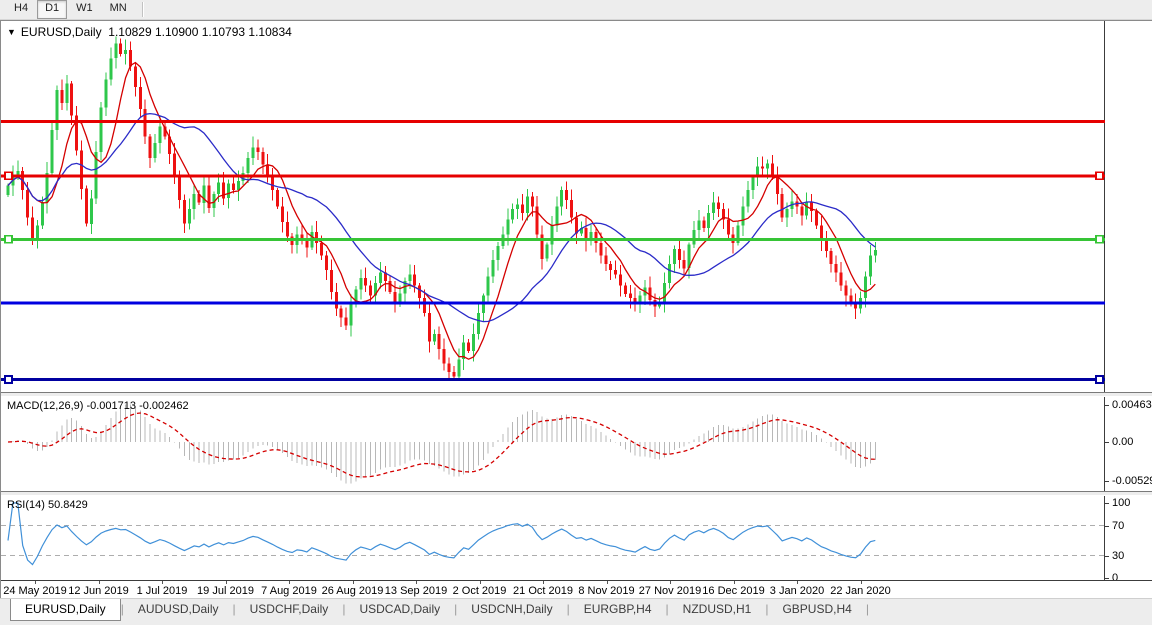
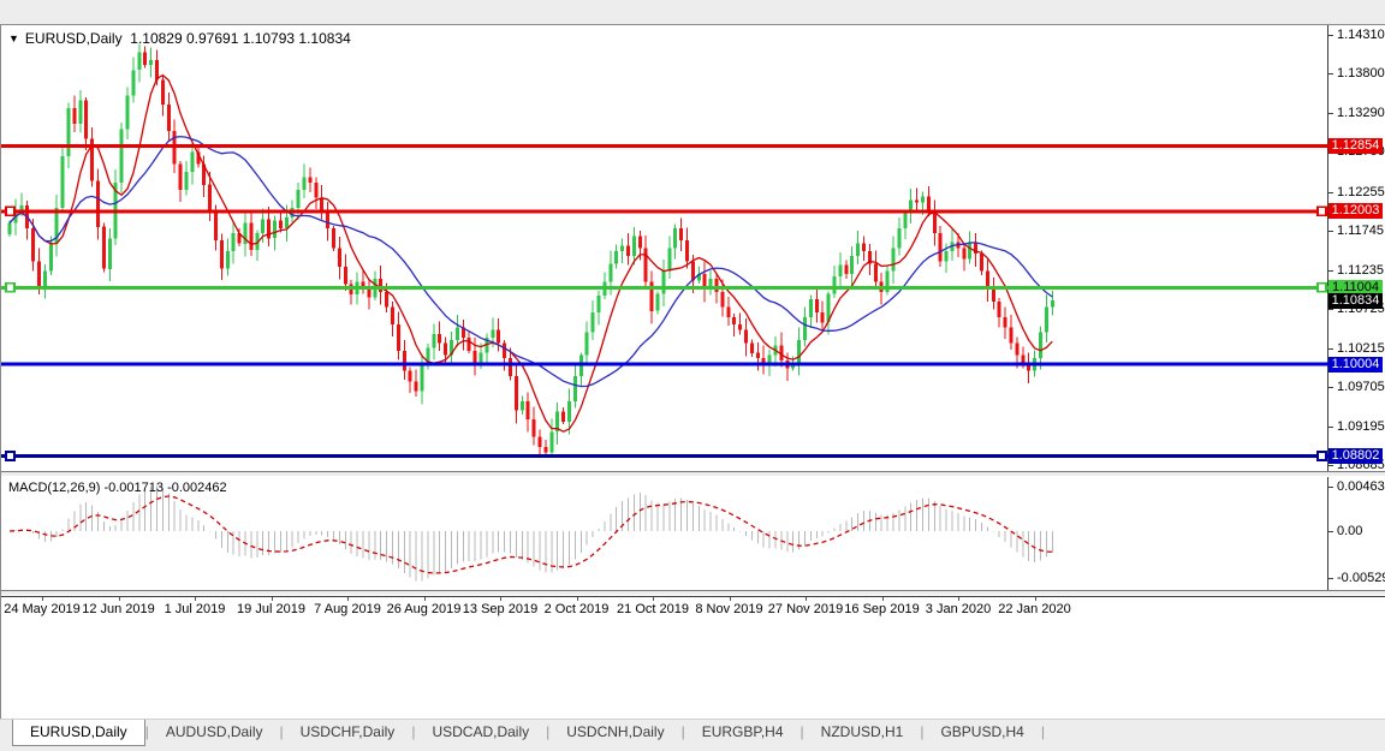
- H4
- D1
- W1
- MN
- ▼ EURUSD,Daily 1.10829 1.10900 1.10793 1.10834
+ ▼ EURUSD,Daily 1.10829 0.97691 1.10793 1.10834
+ 1.14310
+ 1.13800
+ 1.13290
+ 1.12255
+ 1.11745
+ 1.11235
+ 1.10725
+ 1.10215
+ 1.09705
+ 1.09195
+ 1.08685
+ 1.12854
+ 1.12003
+ 1.11004
+ 1.10004
+ 1.08802
+ 1.10834
  MACD(12,26,9) -0.001713 -0.002462
  0.00463
  0.00
  -0.0052
- RSI(14) 50.8429
- 100
- 70
- 30
- 0
  24 May 2019
  12 Jun 2019
  1 Jul 2019
  19 Jul 2019
  7 Aug 2019
  26 Aug 2019
  13 Sep 2019
  2 Oct 2019
  21 Oct 2019
  8 Nov 2019
  27 Nov 2019
- 16 Dec 2019
+ 16 Sep 2019
  3 Jan 2020
  22 Jan 2020
  EURUSD,Daily
  |
  AUDUSD,Daily
  |
  USDCHF,Daily
  |
  USDCAD,Daily
  |
  USDCNH,Daily
  |
  EURGBP,H4
  |
  NZDUSD,H1
  |
  GBPUSD,H4
  |
